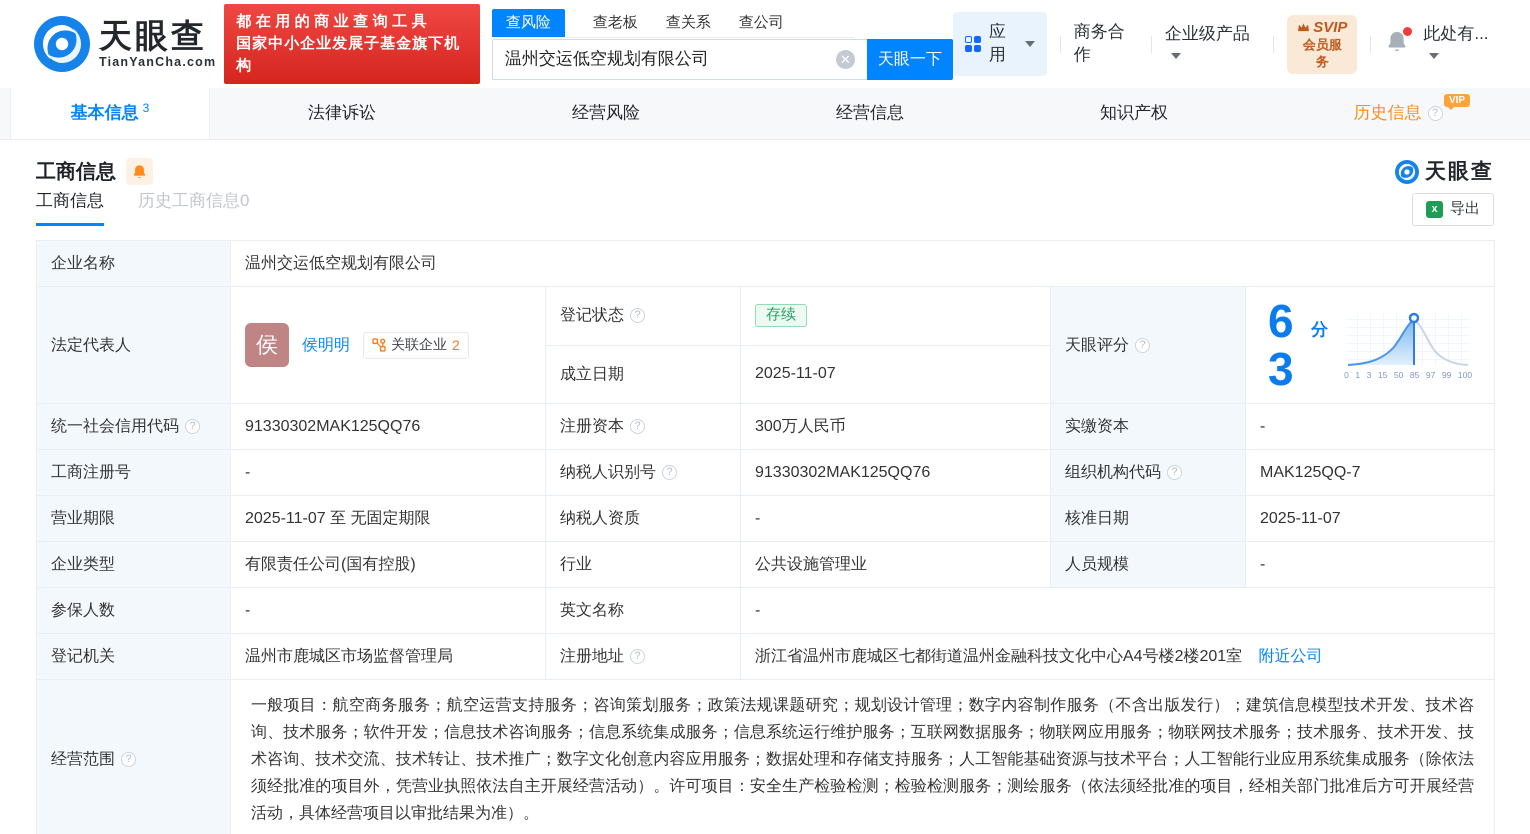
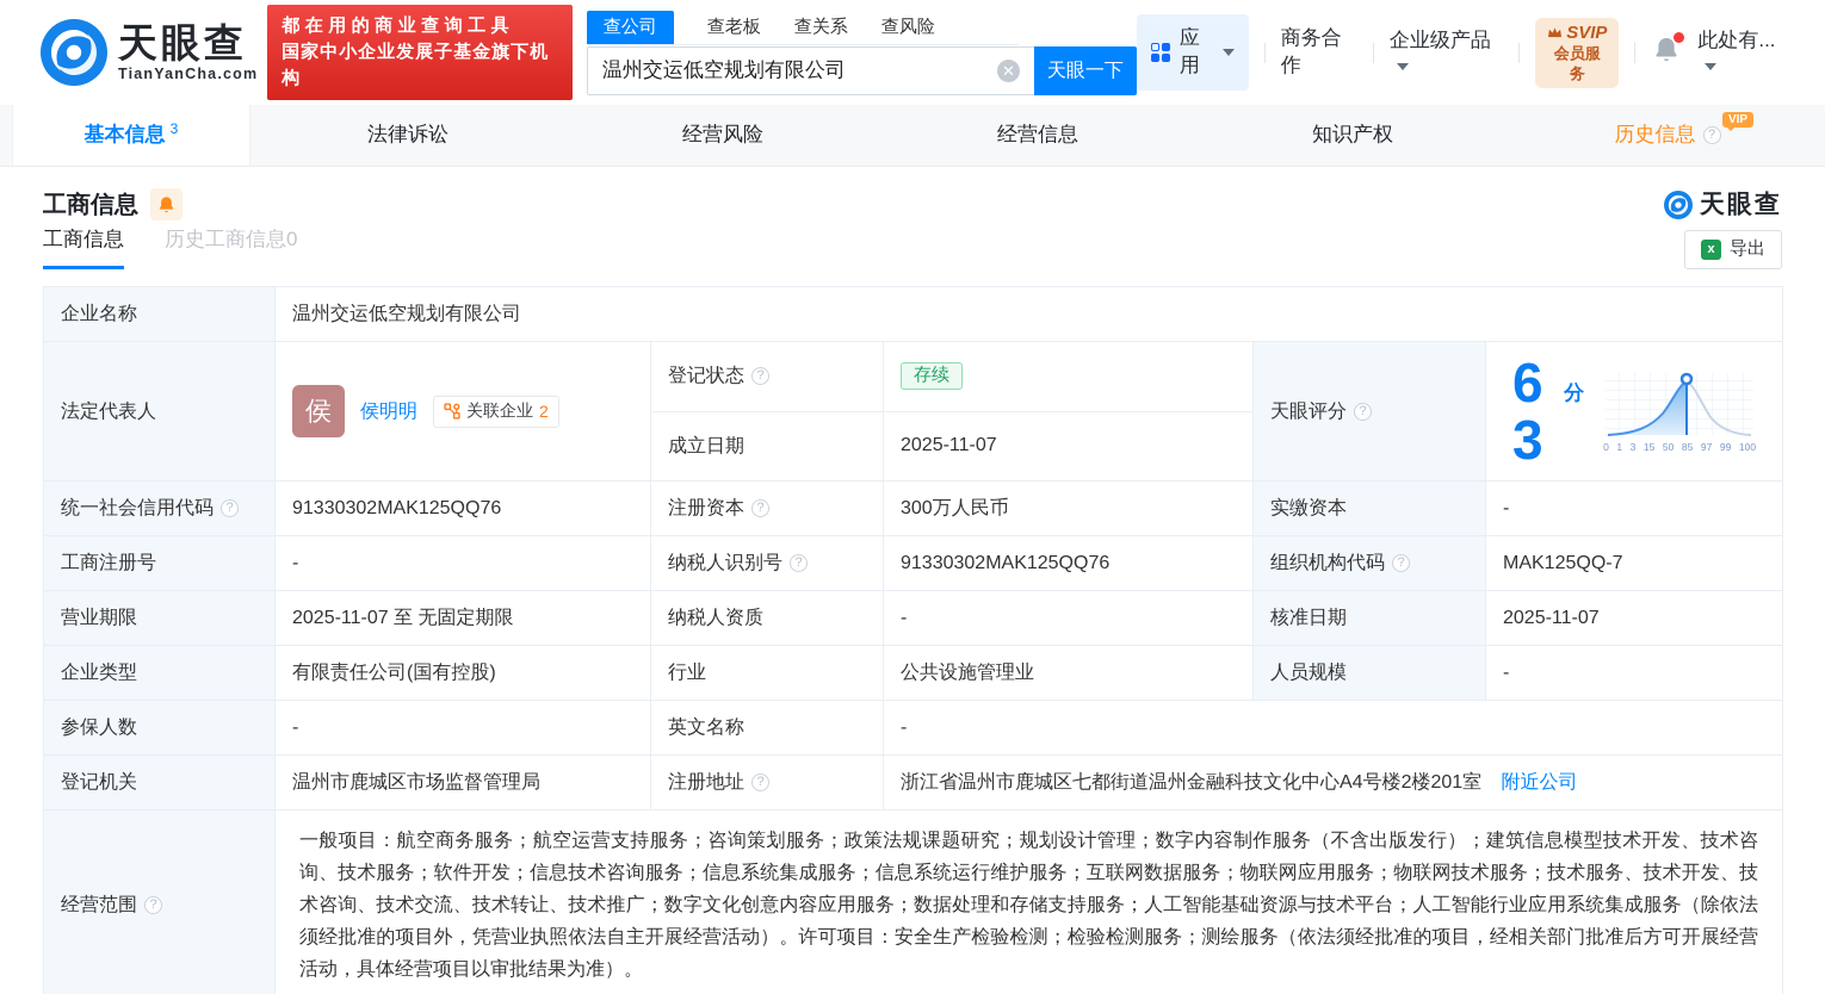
  天眼查
  TianYanCha.com
  都在用的商业查询工具
  国家中小企业发展子基金旗下机构
- 查风险
+ 查公司
  查老板
  查关系
- 查公司
+ 查风险
  温州交运低空规划有限公司
  ✕
  天眼一下
  应用
  商务合作
  企业级产品
  SVIP
  会员服务
  此处有...
  基本信息
  3
  法律诉讼
  经营风险
  经营信息
  知识产权
  VIP
  历史信息
  工商信息
  天眼查
  工商信息
  历史工商信息0
  x
  导出
  企业名称	温州交运低空规划有限公司
  法定代表人	侯 侯明明 关联企业 2	登记状态	存续	天眼评分	63 分 0 1 3 15 50 85 97 99 100
  成立日期	2025-11-07
  统一社会信用代码	91330302MAK125QQ76	注册资本	300万人民币	实缴资本	-
  工商注册号	-	纳税人识别号	91330302MAK125QQ76	组织机构代码	MAK125QQ-7
  营业期限	2025-11-07 至 无固定期限	纳税人资质	-	核准日期	2025-11-07
  企业类型	有限责任公司(国有控股)	行业	公共设施管理业	人员规模	-
  参保人数	-	英文名称	-
  登记机关	温州市鹿城区市场监督管理局	注册地址	浙江省温州市鹿城区七都街道温州金融科技文化中心A4号楼2楼201室 附近公司
  经营范围	一般项目：航空商务服务；航空运营支持服务；咨询策划服务；政策法规课题研究；规划设计管理；数字内容制作服务（不含出版发行）；建筑信息模型技术开发、技术咨询、技术服务；软件开发；信息技术咨询服务；信息系统集成服务；信息系统运行维护服务；互联网数据服务；物联网应用服务；物联网技术服务；技术服务、技术开发、技术咨询、技术交流、技术转让、技术推广；数字文化创意内容应用服务；数据处理和存储支持服务；人工智能基础资源与技术平台；人工智能行业应用系统集成服务（除依法须经批准的项目外，凭营业执照依法自主开展经营活动）。许可项目：安全生产检验检测；检验检测服务；测绘服务（依法须经批准的项目，经相关部门批准后方可开展经营活动，具体经营项目以审批结果为准）。
